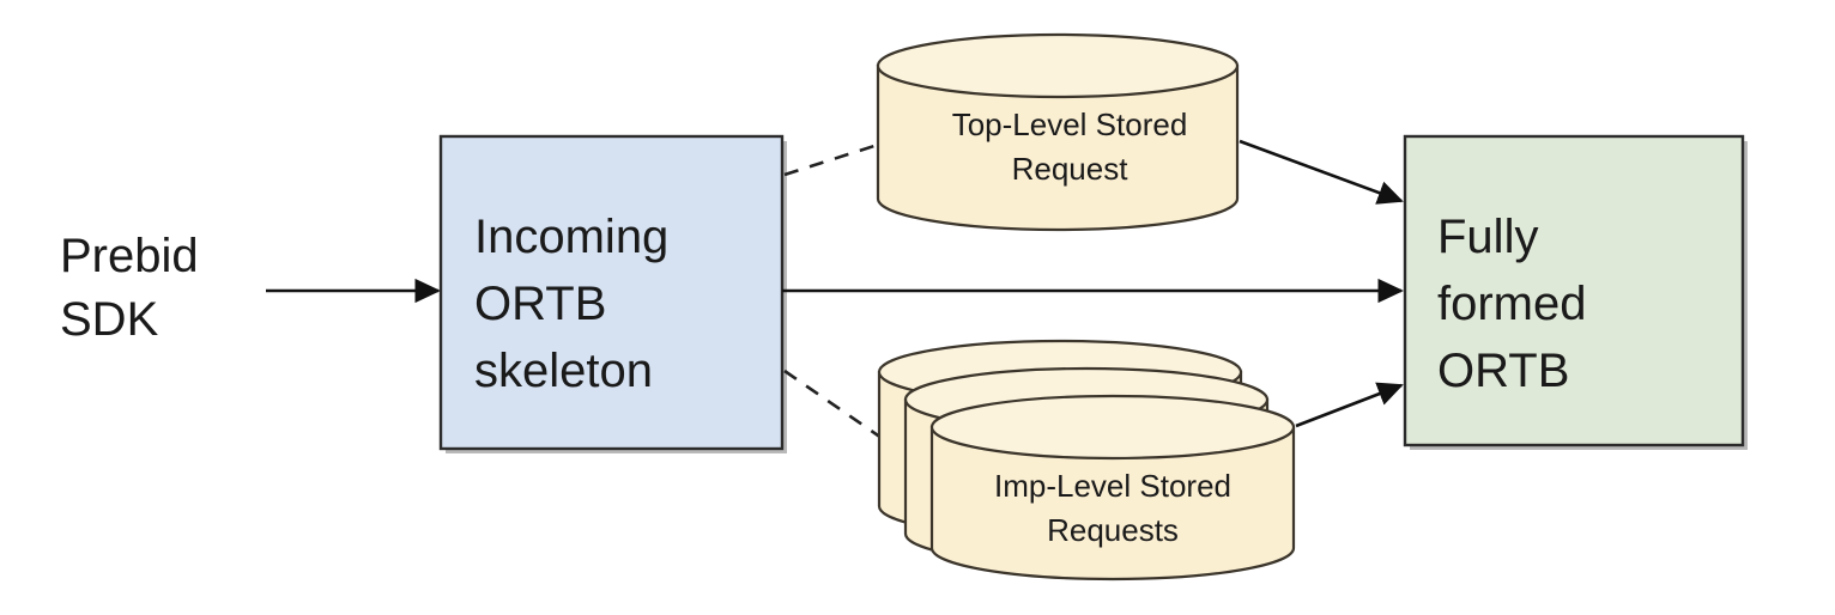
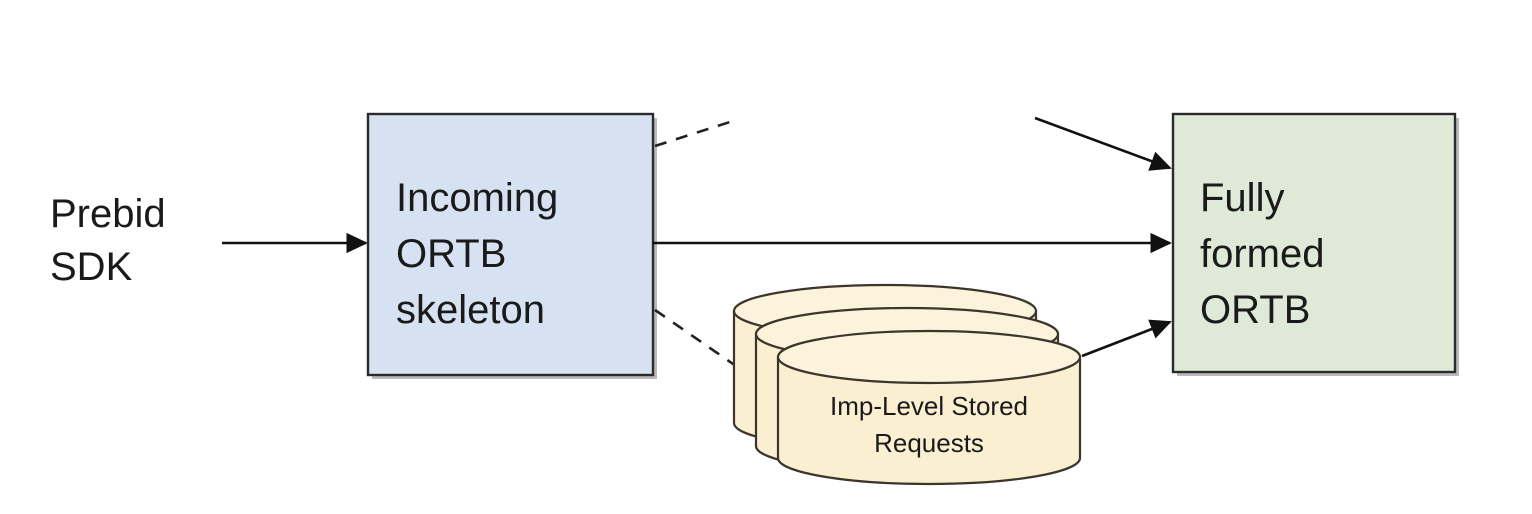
  Prebid
  SDK
  Incoming
  ORTB
  skeleton
- Top-Level Stored
- Request
  Imp-Level Stored
  Requests
  Fully
  formed
  ORTB
